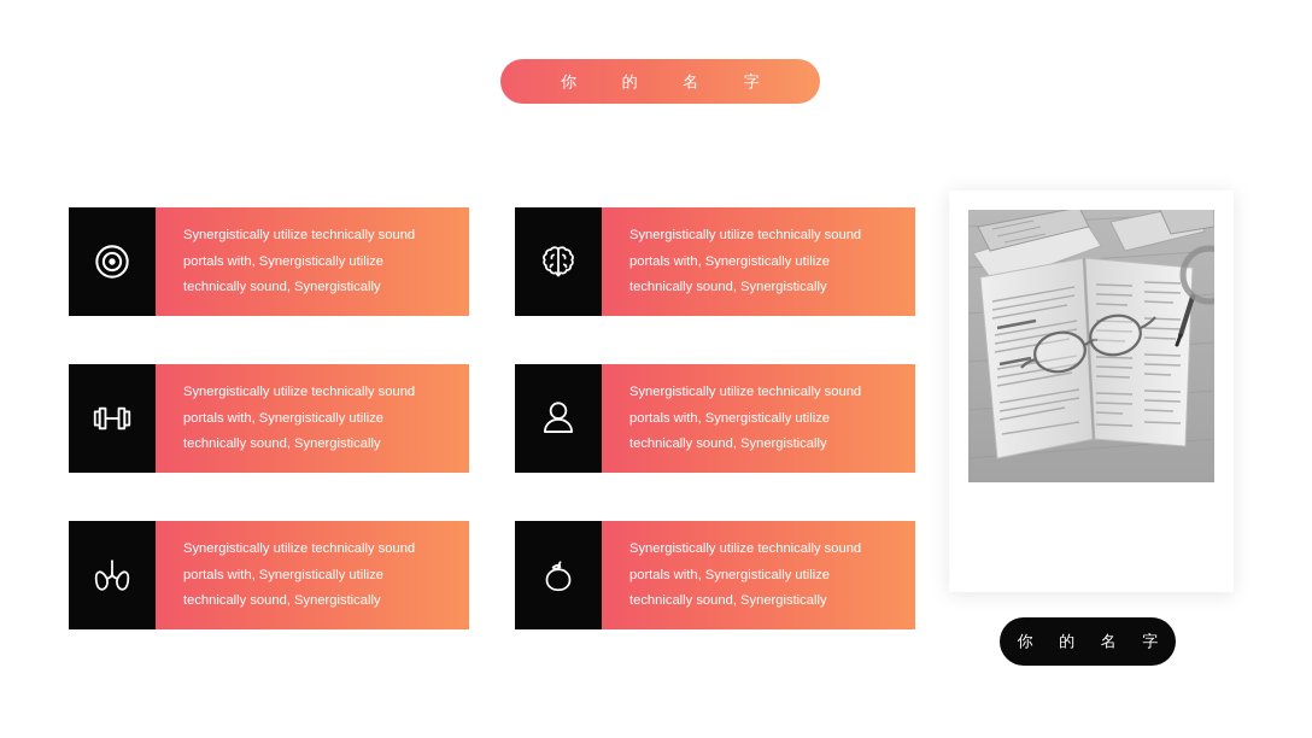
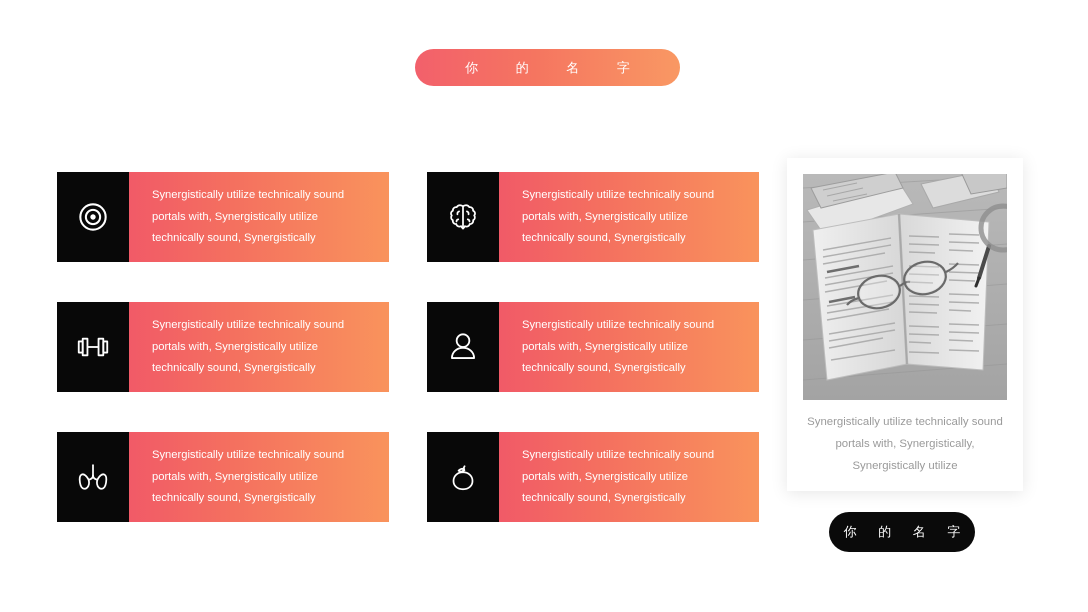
  你 的 名 字
  Synergistically utilize technically sound portals with, Synergistically utilize technically sound, Synergistically
  Synergistically utilize technically sound portals with, Synergistically utilize technically sound, Synergistically
  Synergistically utilize technically sound portals with, Synergistically utilize technically sound, Synergistically
  Synergistically utilize technically sound portals with, Synergistically utilize technically sound, Synergistically
  Synergistically utilize technically sound portals with, Synergistically utilize technically sound, Synergistically
  Synergistically utilize technically sound portals with, Synergistically utilize technically sound, Synergistically
+ Synergistically utilize technically sound portals with, Synergistically, Synergistically utilize
  你 的 名 字
